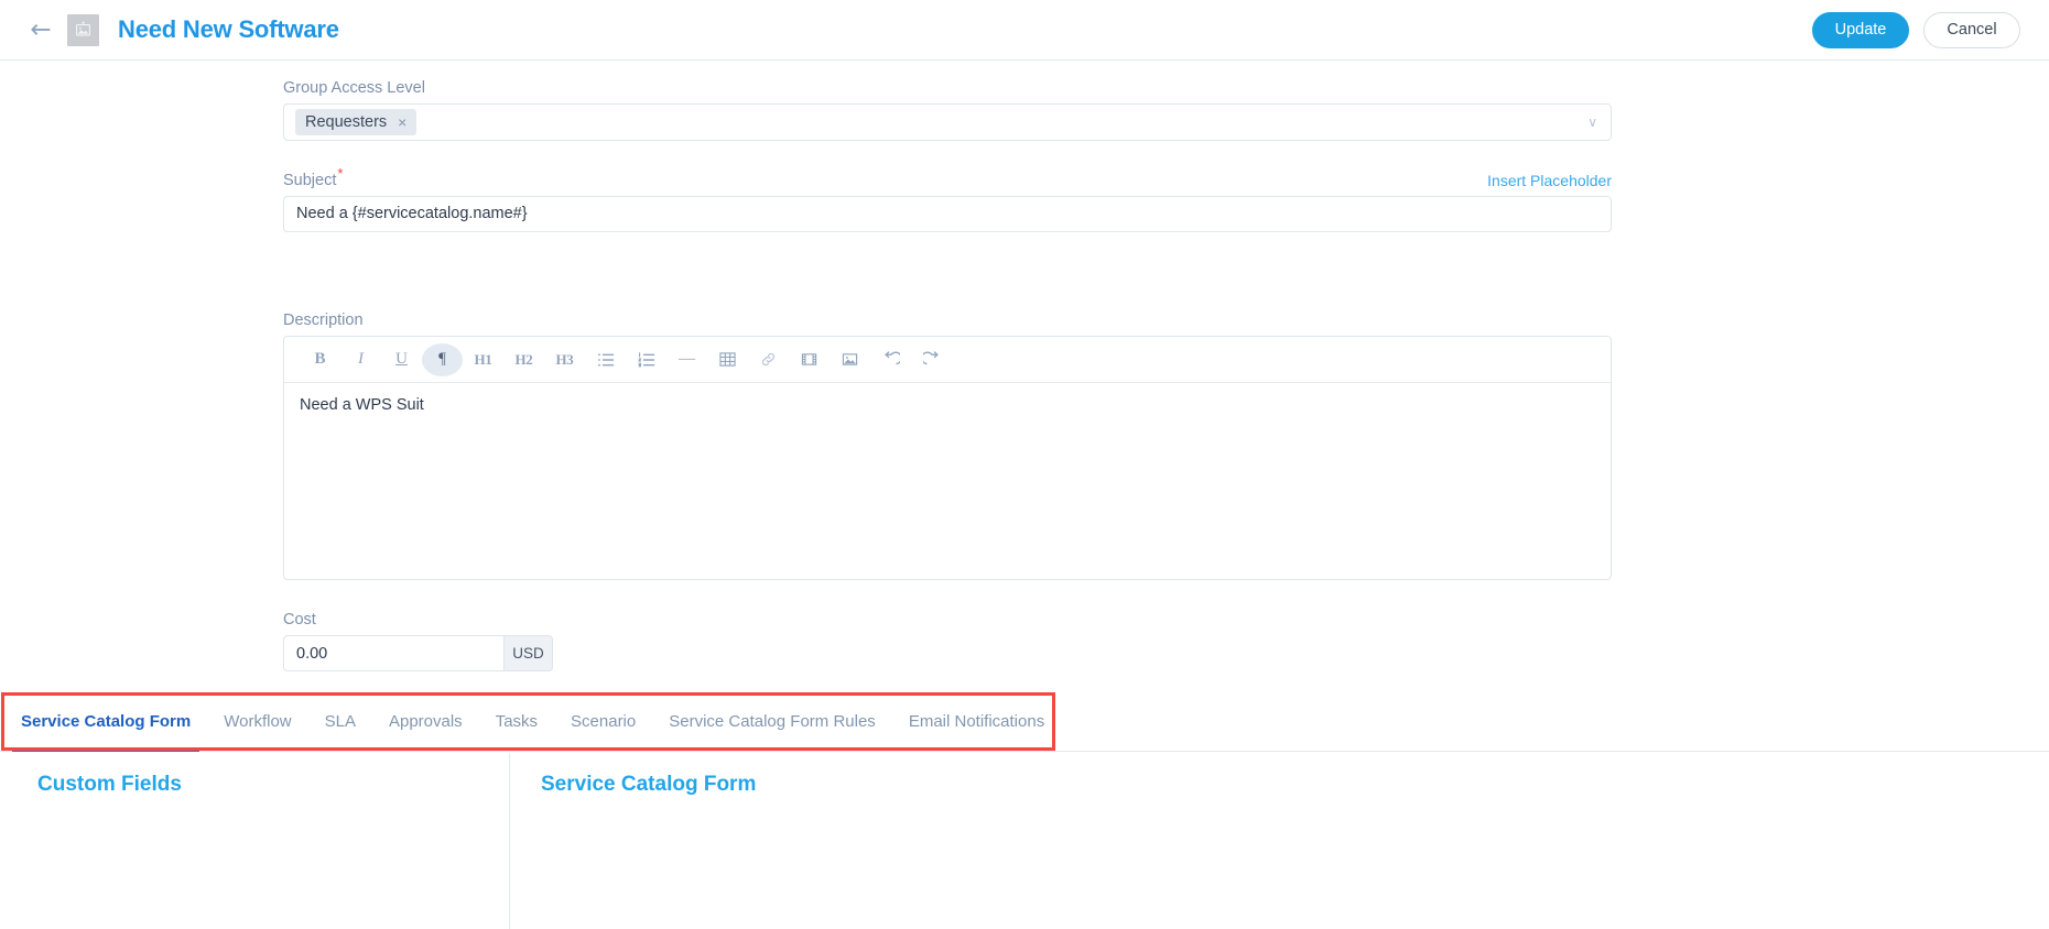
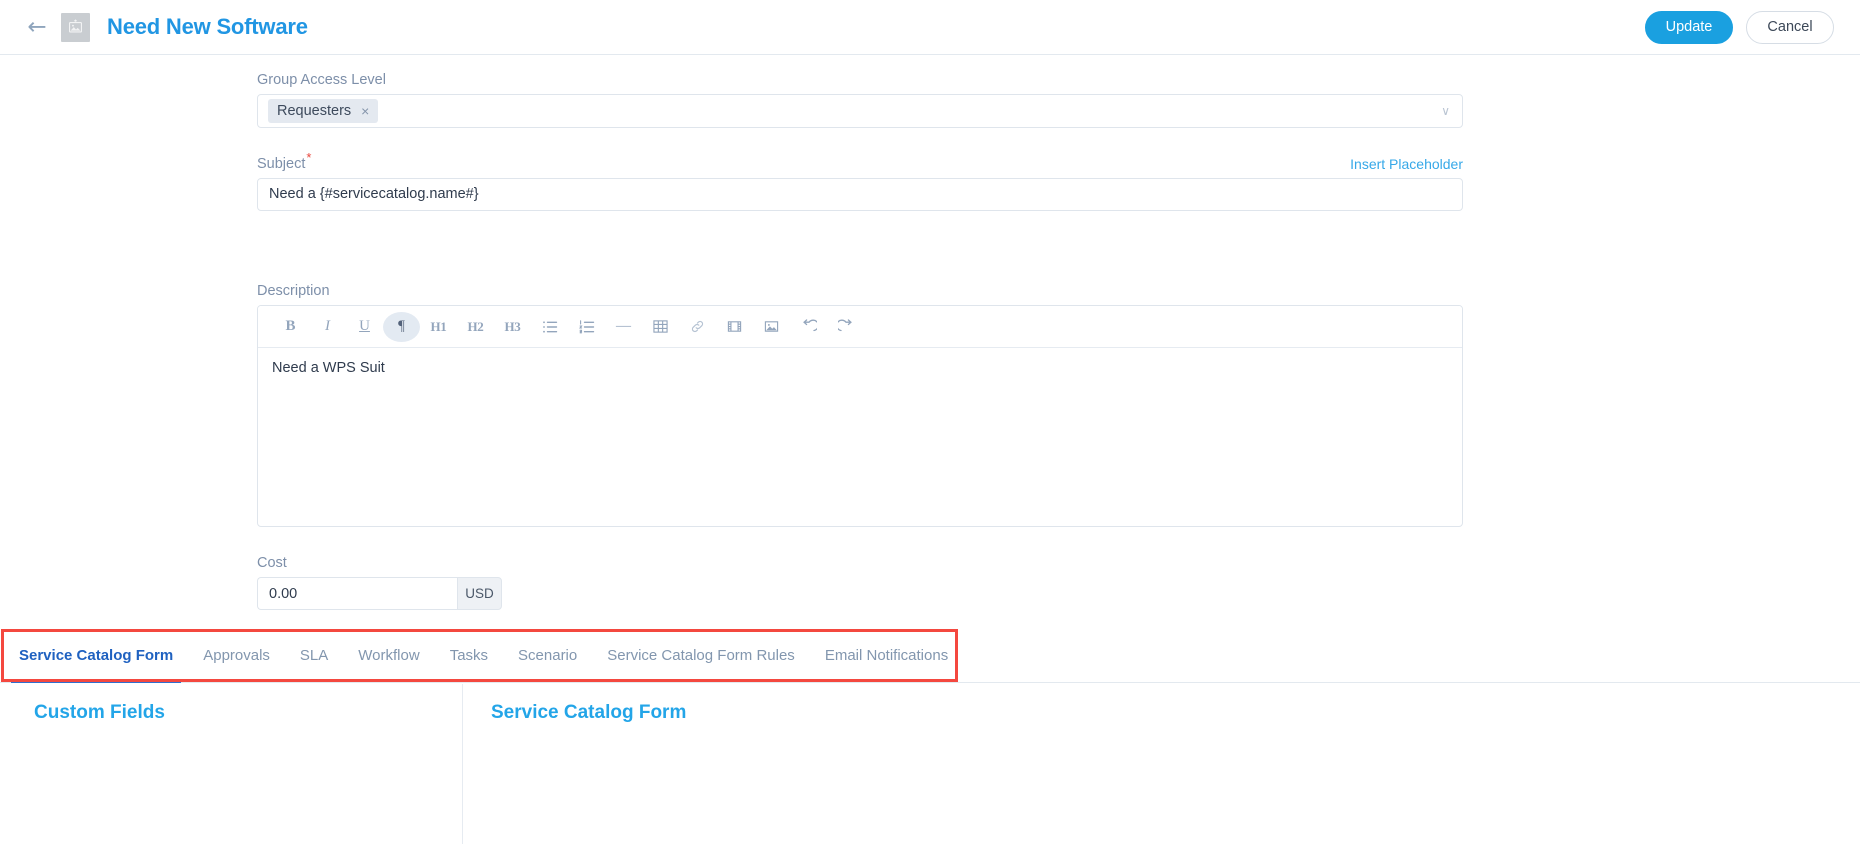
  ←
  Need New Software
  Update
  Cancel
  Group Access Level
  Requesters
  ×
  ∨
  Subject*
  Insert Placeholder
  Need a {#servicecatalog.name#}
  Description
  B
  I
  U
  ¶
  H1
  H2
  H3
  —
  Need a WPS Suit
  Cost
  0.00
  USD
  Service Catalog Form
- Workflow
+ Approvals
  SLA
- Approvals
+ Workflow
  Tasks
  Scenario
  Service Catalog Form Rules
  Email Notifications
  Custom Fields
  Service Catalog Form
